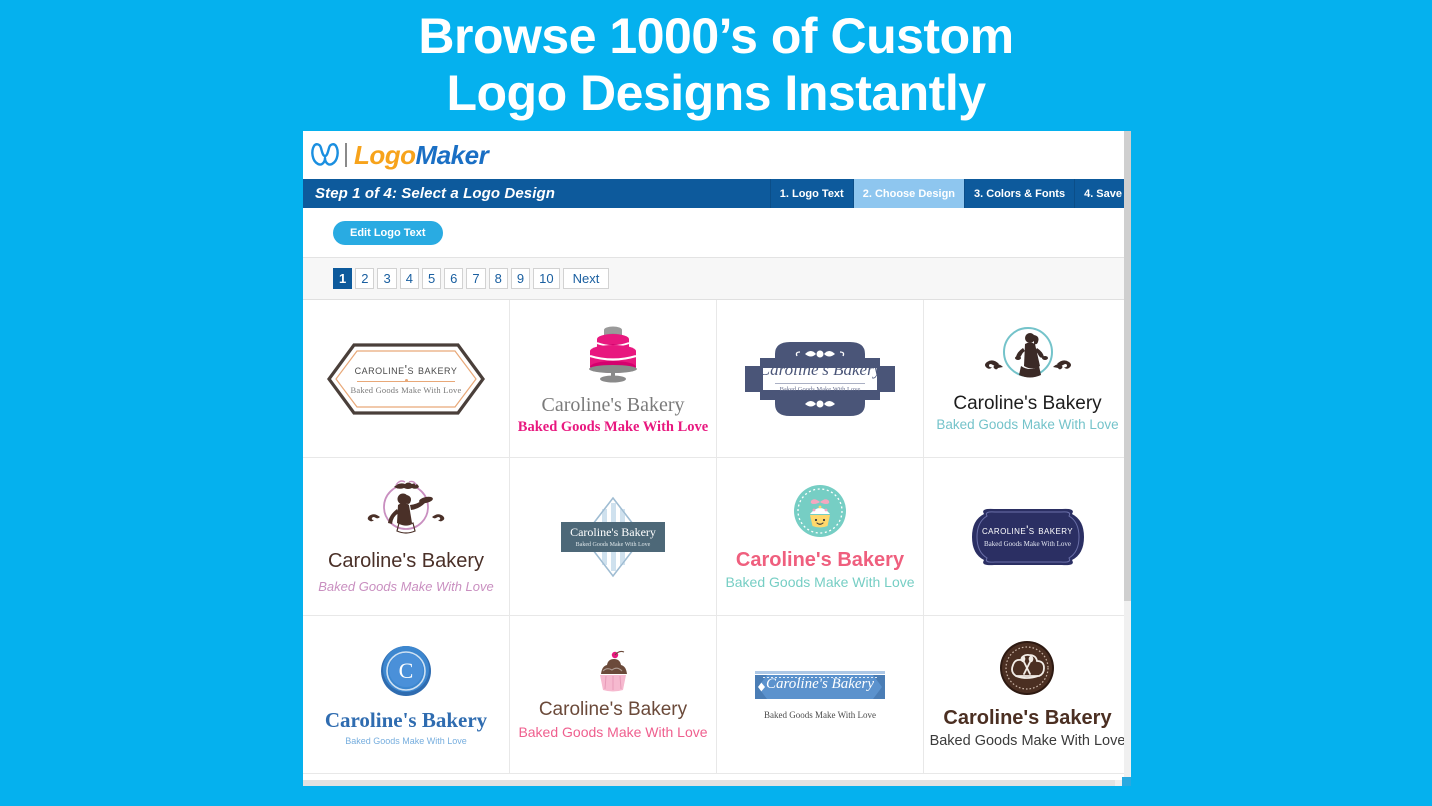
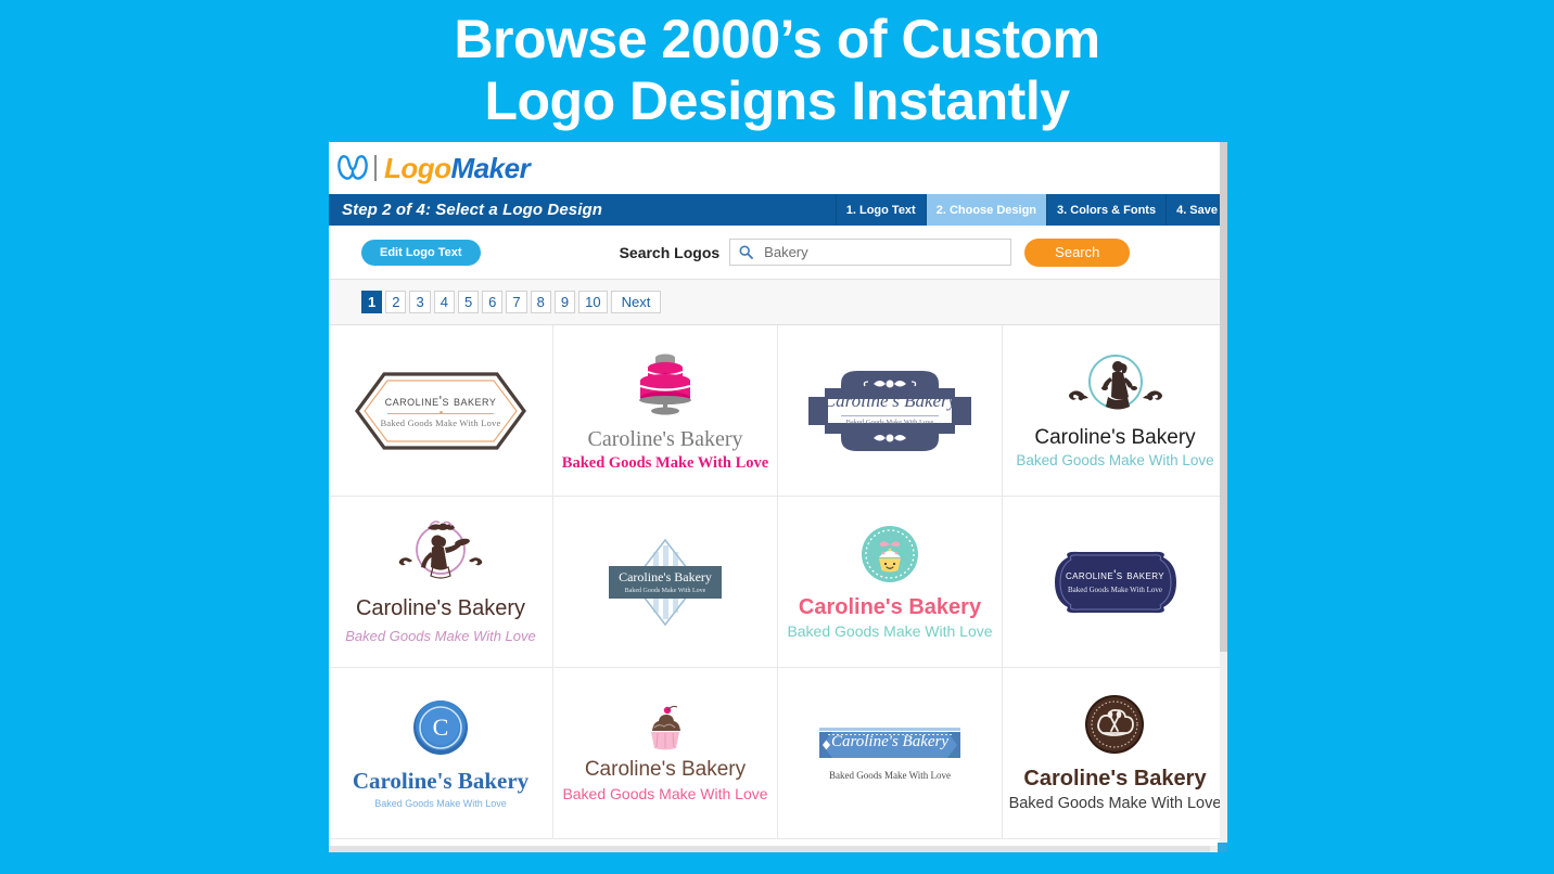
- Browse 1000’s of Custom
+ Browse 2000’s of Custom
  Logo Designs Instantly
  LogoMaker
- Step 1 of 4: Select a Logo Design
+ Step 2 of 4: Select a Logo Design
  1. Logo Text
  2. Choose Design
  3. Colors & Fonts
  4. Save
  Edit Logo Text
+ Search Logos
+ Bakery
+ Search
  1
  2
  3
  4
  5
  6
  7
  8
  9
  10
  Next
  caroline's bakery
  Baked Goods Make With Love
  Caroline's Bakery
  Baked Goods Make With Love
  Caroline's Bakery
  Caroline's Bakery
  Baked Goods Make With Love
  Caroline's Bakery
  Baked Goods Make With Love
  Caroline's Bakery
  Caroline's Bakery
  Baked Goods Make With Love
  caroline's bakery
  Baked Goods Make With Love
  C
  Caroline's Bakery
  Baked Goods Make With Love
  Caroline's Bakery
  Baked Goods Make With Love
  Caroline's Bakery
  Baked Goods Make With Love
  Caroline's Bakery
  Baked Goods Make With Love
